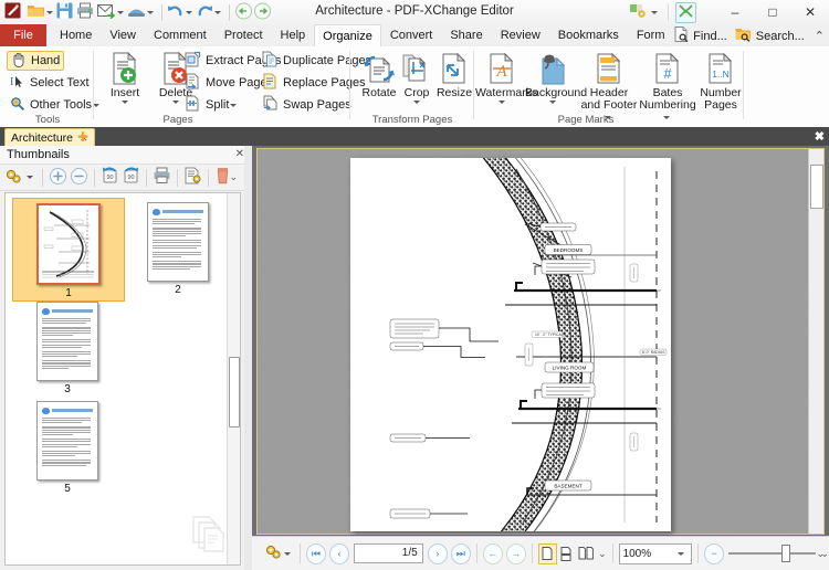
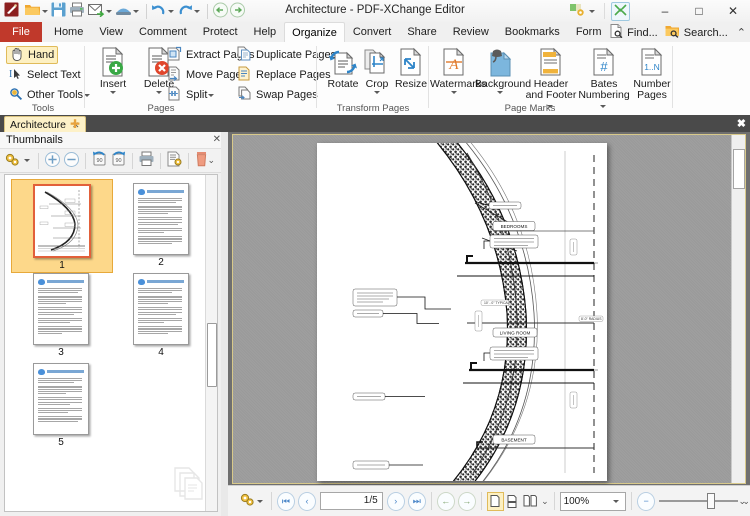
  Architecture - PDF-XChange Editor
  –
  □
  ✕
  File
  Home
  View
  Comment
  Protect
  Help
  Organize
  Convert
  Share
  Review
  Bookmarks
  Form
  Find...
  Search...
  ⌃
  Hand
  I
  Select Text
  Other Tools
  Tools
  Insert
  Delete
  Extract Pas
  Move Pag
  Split
  Duplicate Pge
  Replace Paes
  Swap Pages
  Pages
  Rotate
  Crop
  Resize
  Transform Pages
  A
  Watermar
  Backgroun
  Header and Footer
  #
  Bates Numbering
  1..N
  Number Pages
  Page Marks
  Architecture
  ✕
  ✚
  ✖
  Thumbnails
  ✕
  ⌄
  1
  2
  3
+ 4
  5
  ⏮
  ‹
  1/5
  ›
  ⏭
  ←
  →
  ⌄
  100%
  −
  ⌄
  ⌄
